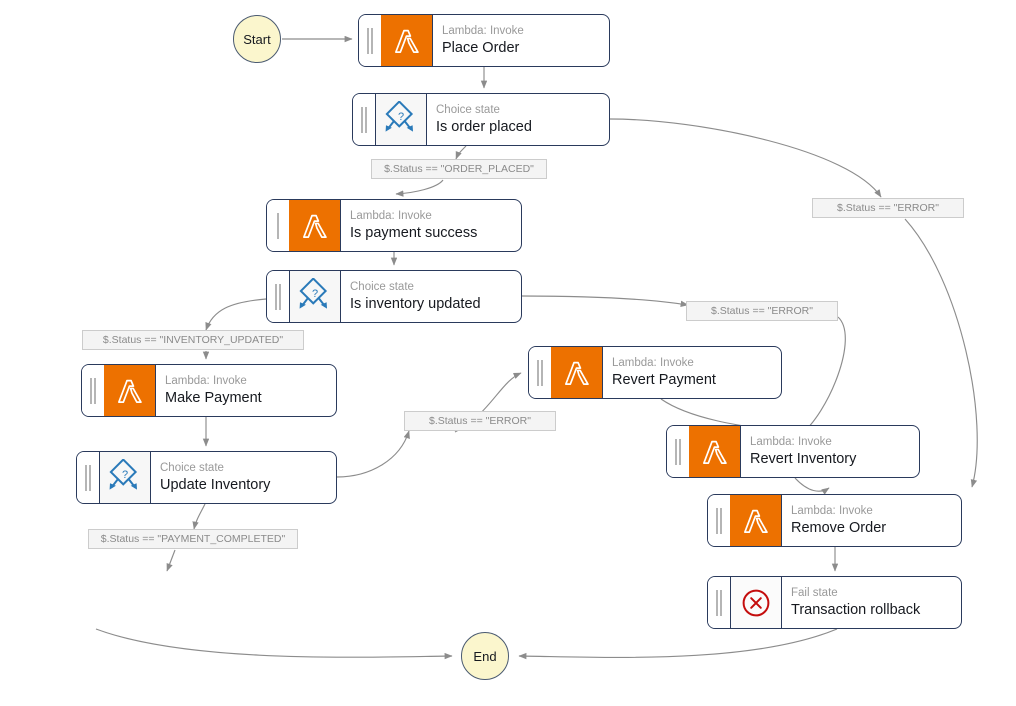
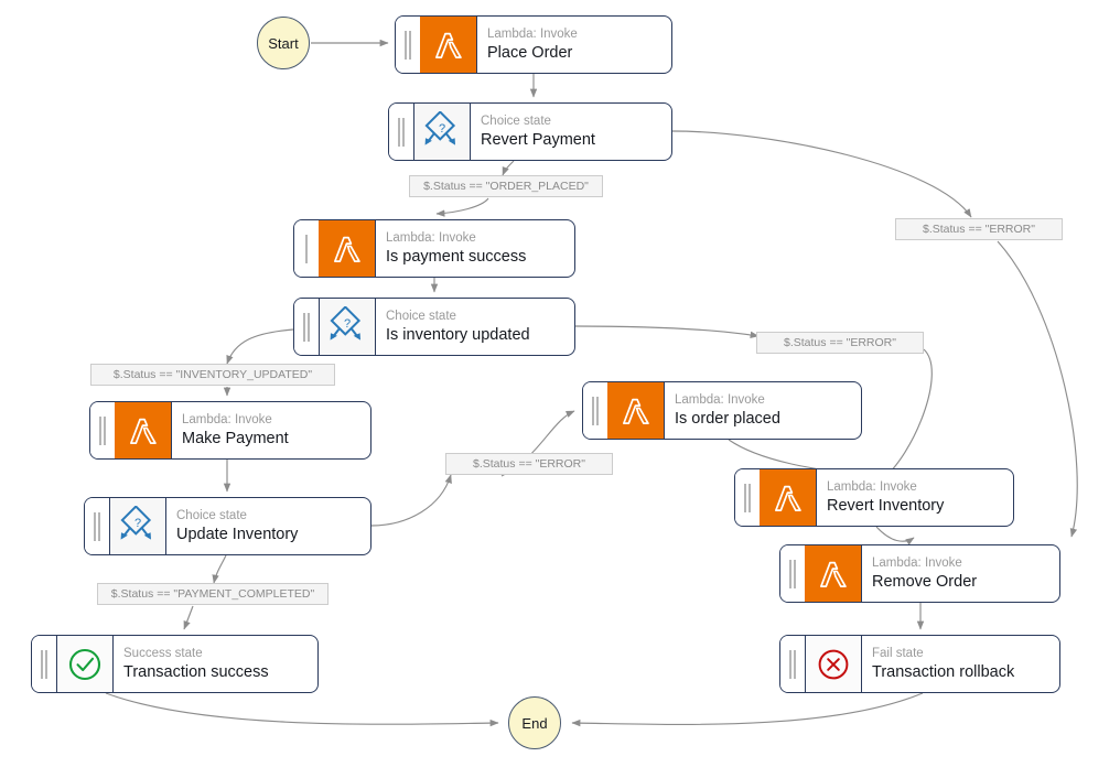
  Start
  End
  Lambda: Invoke
  Place Order
  ?
  Choice state
- Is order placed
+ Revert Payment
  Lambda: Invoke
  Is payment success
  ?
  Choice state
  Is inventory updated
  Lambda: Invoke
  Make Payment
  ?
  Choice state
  Update Inventory
+ Success state
+ Transaction success
  Lambda: Invoke
- Revert Payment
+ Is order placed
  Lambda: Invoke
  Revert Inventory
  Lambda: Invoke
  Remove Order
  Fail state
  Transaction rollback
  $.Status == "ORDER_PLACED"
  $.Status == "ERROR"
  $.Status == "INVENTORY_UPDATED"
  $.Status == "ERROR"
  $.Status == "ERROR"
  $.Status == "PAYMENT_COMPLETED"
